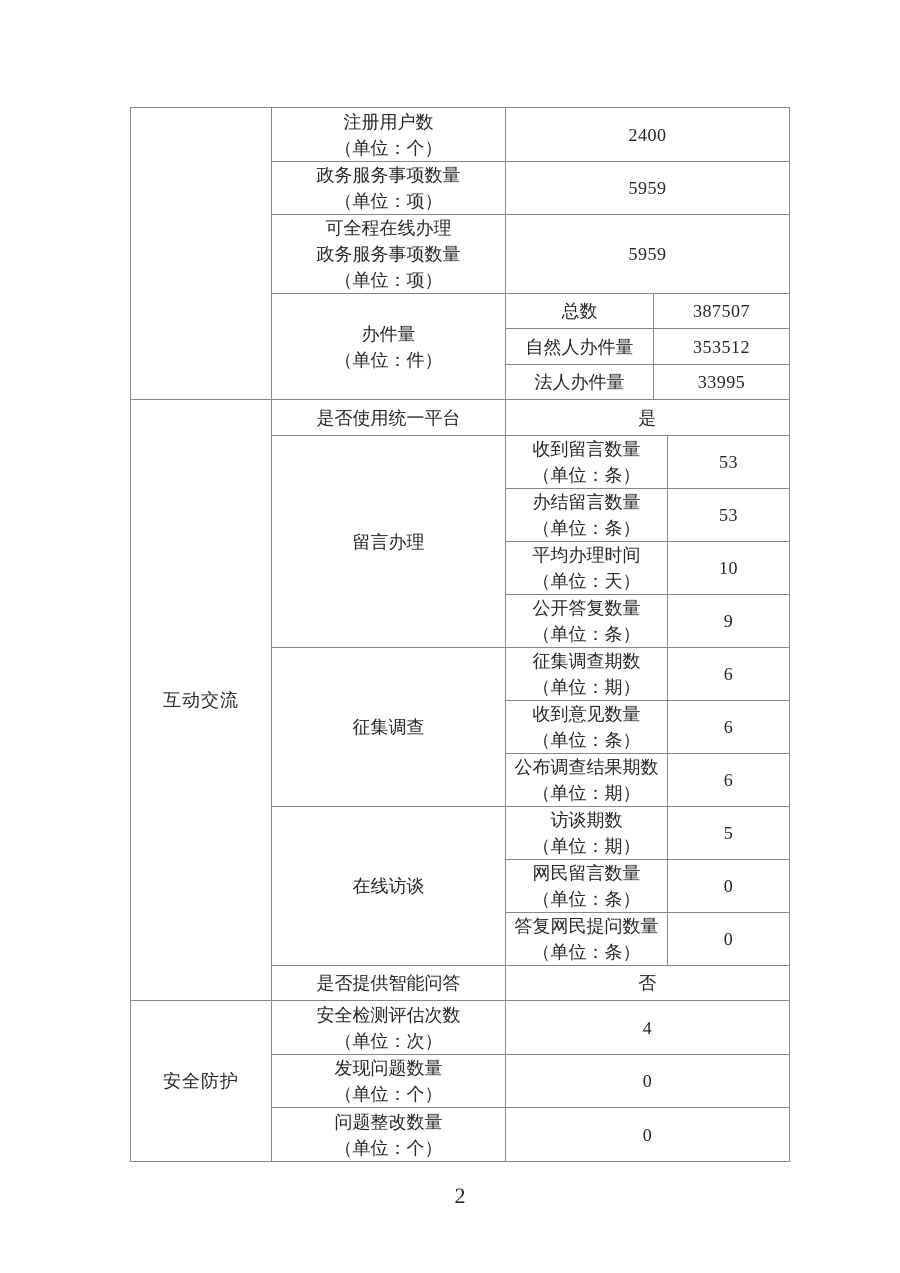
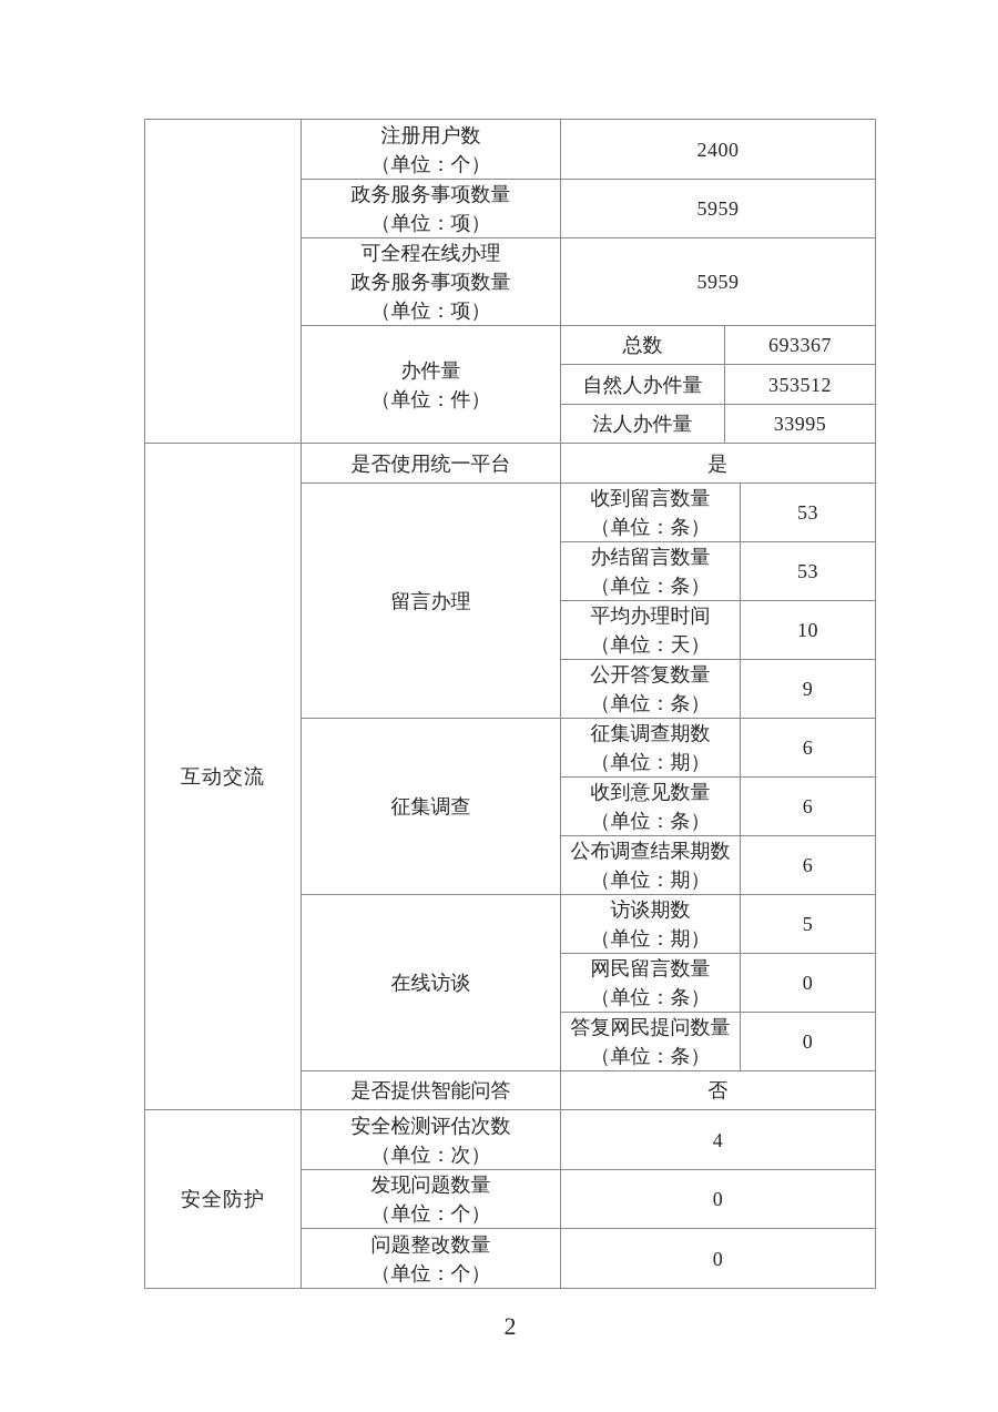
  	注册用户数 （单位：个）	2400
  政务服务事项数量 （单位：项）	5959
  可全程在线办理 政务服务事项数量 （单位：项）	5959
- 办件量 （单位：件）	总数	387507
+ 办件量 （单位：件）	总数	693367
  自然人办件量	353512
  法人办件量	33995
  互动交流	是否使用统一平台	是
  留言办理	收到留言数量 （单位：条）	53
  办结留言数量 （单位：条）	53
  平均办理时间 （单位：天）	10
  公开答复数量 （单位：条）	9
  征集调查	征集调查期数 （单位：期）	6
  收到意见数量 （单位：条）	6
  公布调查结果期数 （单位：期）	6
  在线访谈	访谈期数 （单位：期）	5
  网民留言数量 （单位：条）	0
  答复网民提问数量 （单位：条）	0
  是否提供智能问答	否
  安全防护	安全检测评估次数 （单位：次）	4
  发现问题数量 （单位：个）	0
  问题整改数量 （单位：个）	0
  2
